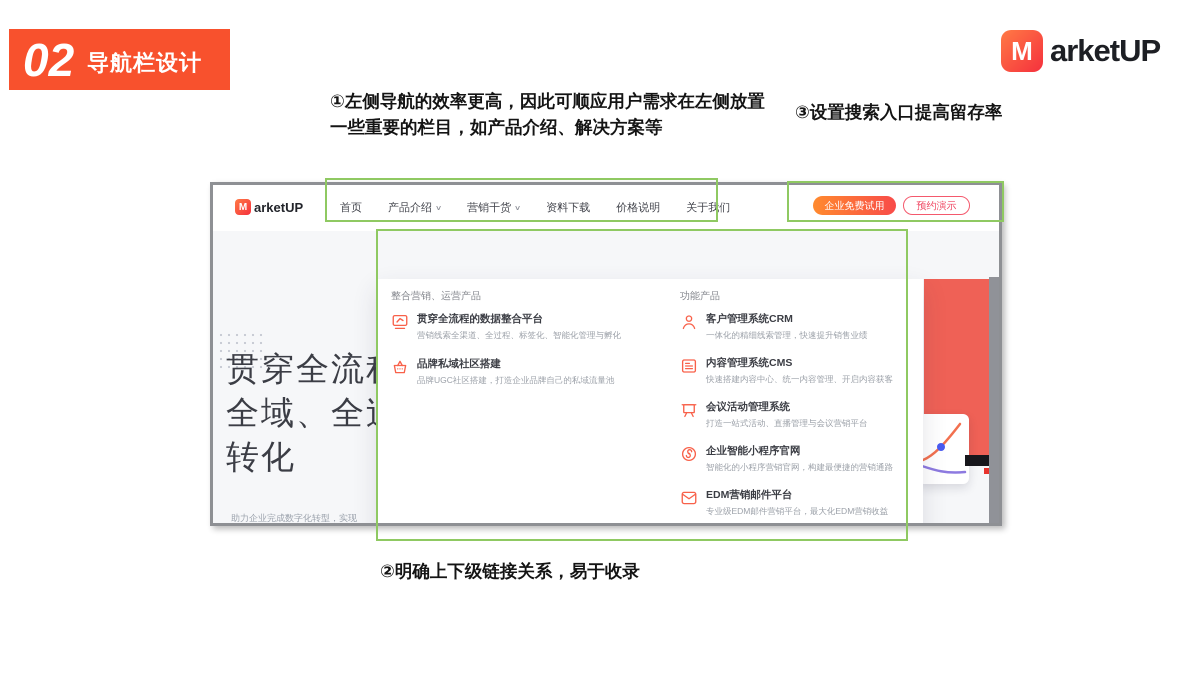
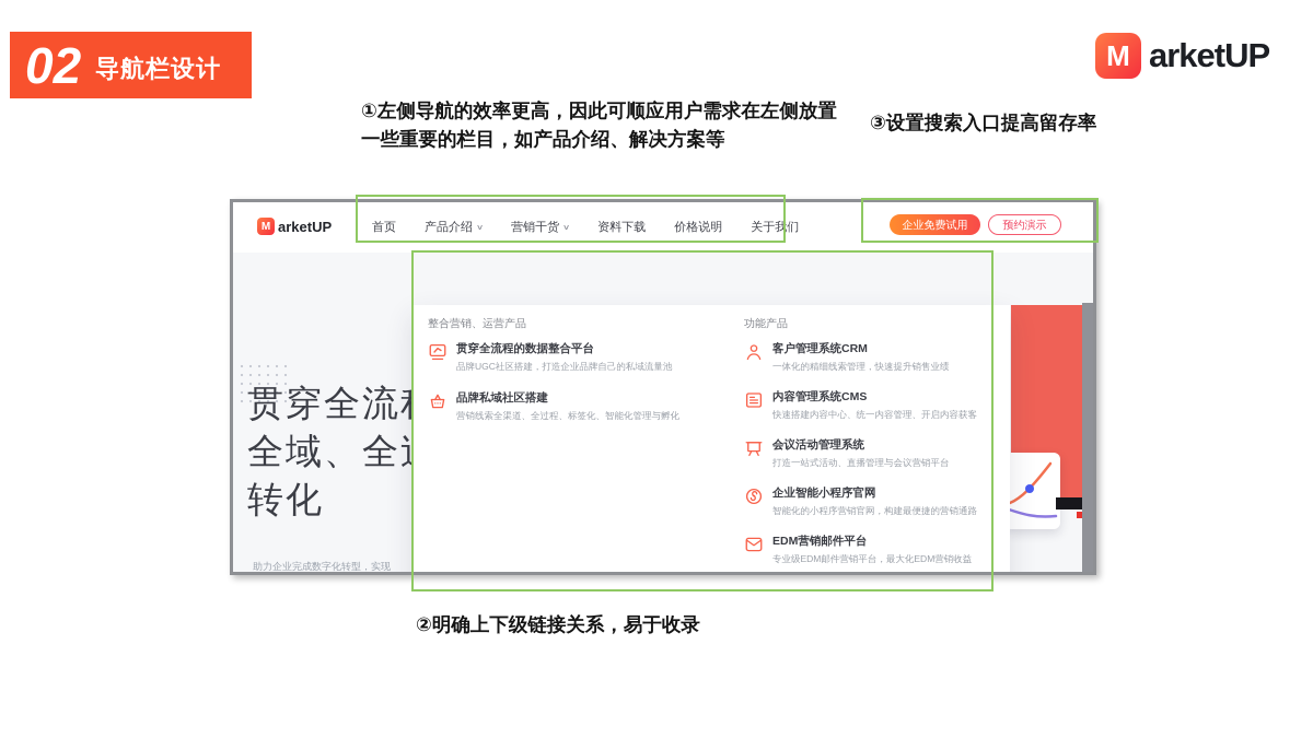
  02
  导航栏设计
  M
  arketUP
  ①左侧导航的效率更高，因此可顺应用户需求在左侧放置一些重要的栏目，如产品介绍、解决方案等
  ③设置搜索入口提高留存率
  ②明确上下级链接关系，易于收录
  M
  arketUP
  首页
  产品介绍
  营销干货
  资料下载
  价格说明
  关于我们
  企业免费试用
  预约演示
  贯穿全流
  全域、全
  转化
  助力企业完成数字化转型，实现
  整合营销、运营产品
  贯穿全流程的数据整合平台
- 营销线索全渠道、全过程、标签化、智能化管理与孵化
+ 品牌UGC社区搭建，打造企业品牌自己的私域流量池
  品牌私域社区搭建
- 品牌UGC社区搭建，打造企业品牌自己的私域流量池
+ 营销线索全渠道、全过程、标签化、智能化管理与孵化
  功能产品
  客户管理系统CRM
  一体化的精细线索管理，快速提升销售业绩
  内容管理系统CMS
  快速搭建内容中心、统一内容管理、开启内容获客
  会议活动管理系统
  打造一站式活动、直播管理与会议营销平台
  企业智能小程序官网
  智能化的小程序营销官网，构建最便捷的营销通路
  EDM营销邮件平台
  专业级EDM邮件营销平台，最大化EDM营销收益
